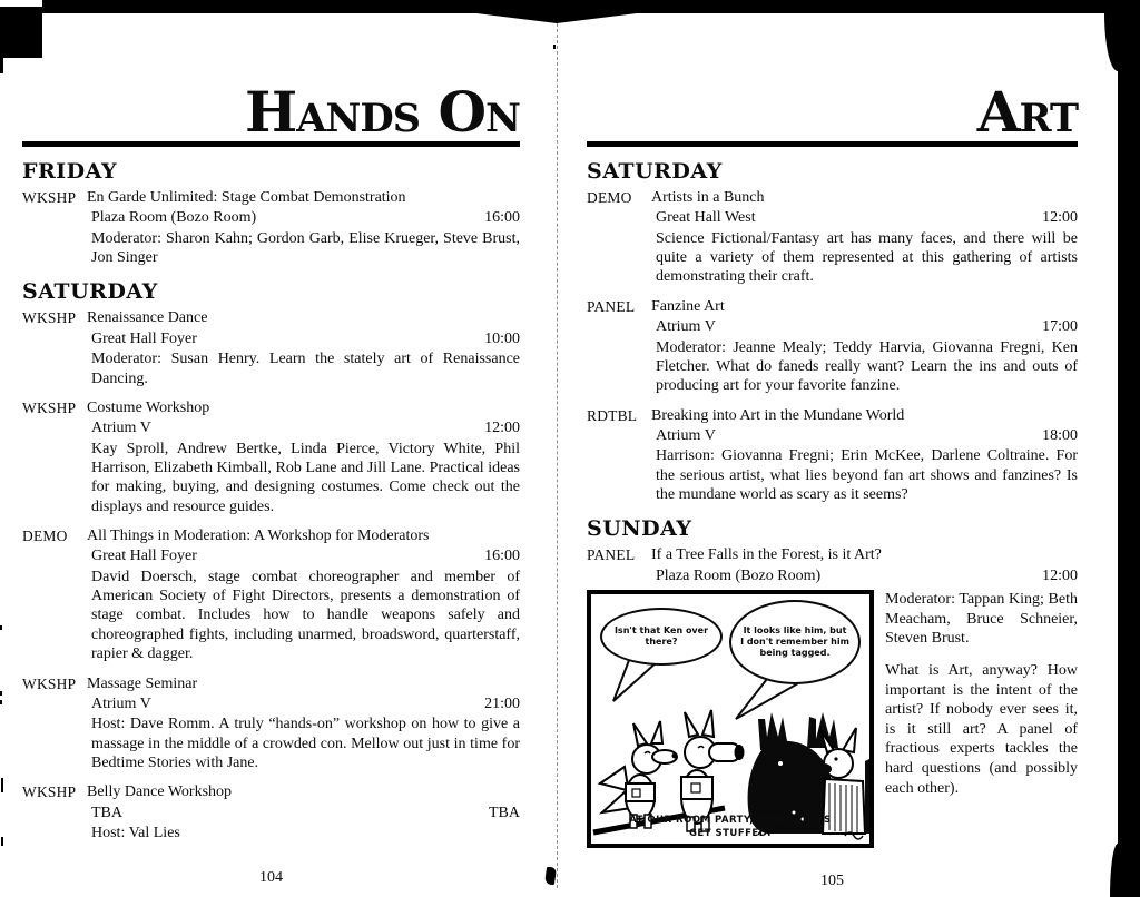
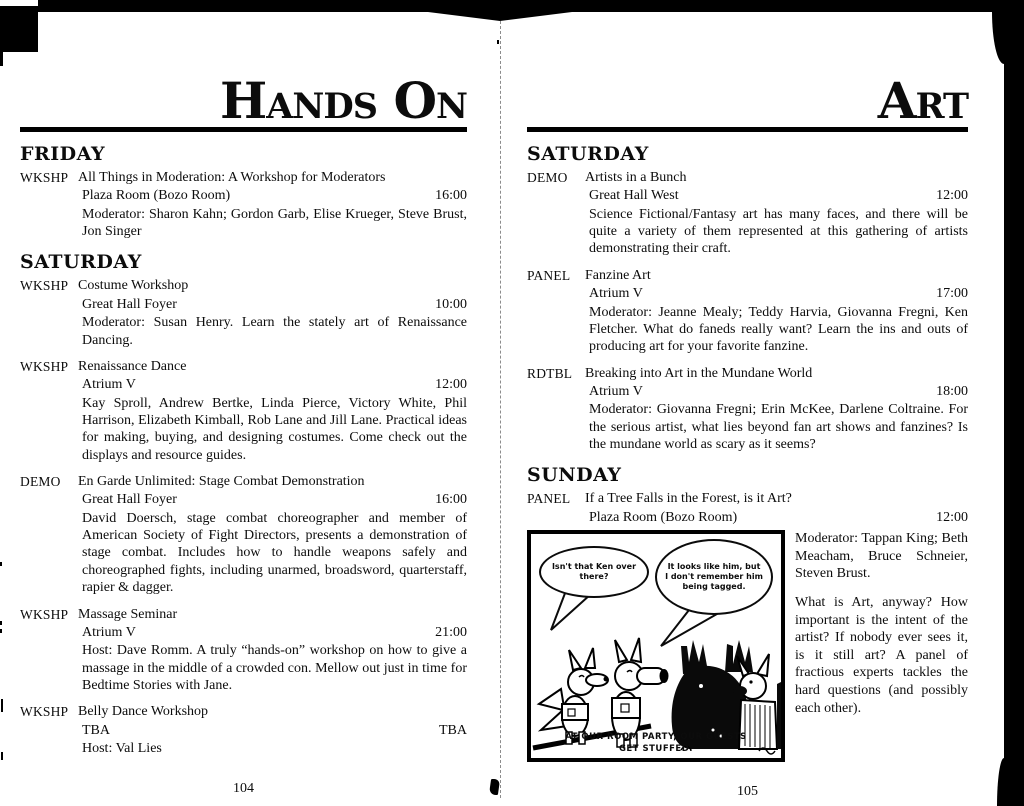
  Hands On
  FRIDAY
  WKSHP
- En Garde Unlimited: Stage Combat Demonstration
+ All Things in Moderation: A Workshop for Moderators
  Plaza Room (Bozo Room)
  16:00
  Moderator: Sharon Kahn; Gordon Garb, Elise Krueger, Steve Brust, Jon Singer
  SATURDAY
  WKSHP
- Renaissance Dance
+ Costume Workshop
  Great Hall Foyer
  10:00
  Moderator: Susan Henry. Learn the stately art of Renaissance Dancing.
  WKSHP
- Costume Workshop
+ Renaissance Dance
  Atrium V
  12:00
  Kay Sproll, Andrew Bertke, Linda Pierce, Victory White, Phil Harrison, Elizabeth Kimball, Rob Lane and Jill Lane. Practical ideas for making, buying, and designing costumes. Come check out the displays and resource guides.
  DEMO
- All Things in Moderation: A Workshop for Moderators
+ En Garde Unlimited: Stage Combat Demonstration
  Great Hall Foyer
  16:00
  David Doersch, stage combat choreographer and member of American Society of Fight Directors, presents a demonstration of stage combat. Includes how to handle weapons safely and choreographed fights, including unarmed, broadsword, quarterstaff, rapier & dagger.
  WKSHP
  Massage Seminar
  Atrium V
  21:00
  Host: Dave Romm. A truly “hands-on” workshop on how to give a massage in the middle of a crowded con. Mellow out just in time for Bedtime Stories with Jane.
  WKSHP
  Belly Dance Workshop
  TBA
  TBA
  Host: Val Lies
  Art
  SATURDAY
  DEMO
  Artists in a Bunch
  Great Hall West
  12:00
  Science Fictional/Fantasy art has many faces, and there will be quite a variety of them represented at this gathering of artists demonstrating their craft.
  PANEL
  Fanzine Art
  Atrium V
  17:00
  Moderator: Jeanne Mealy; Teddy Harvia, Giovanna Fregni, Ken Fletcher. What do faneds really want? Learn the ins and outs of producing art for your favorite fanzine.
  RDTBL
  Breaking into Art in the Mundane World
  Atrium V
  18:00
- Harrison: Giovanna Fregni; Erin McKee, Darlene Coltraine. For the serious artist, what lies beyond fan art shows and fanzines? Is the mundane world as scary as it seems?
+ Moderator: Giovanna Fregni; Erin McKee, Darlene Coltraine. For the serious artist, what lies beyond fan art shows and fanzines? Is the mundane world as scary as it seems?
  SUNDAY
  PANEL
  If a Tree Falls in the Forest, is it Art?
  Plaza Room (Bozo Room)
  12:00
  Isn't that Ken over there?
  It looks like him, but I don't remember him being tagged.
  AT OUR ROOM PARTY, OUR GUESTS GET STUFFED.
  Moderator: Tappan King; Beth Meacham, Bruce Schneier, Steven Brust.
  What is Art, anyway? How important is the intent of the artist? If nobody ever sees it, is it still art? A panel of fractious experts tackles the hard questions (and possibly each other).
  104
  105
